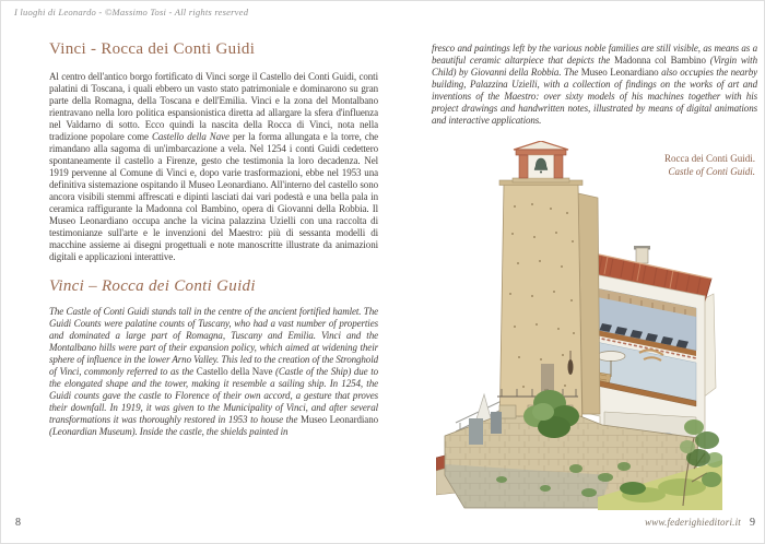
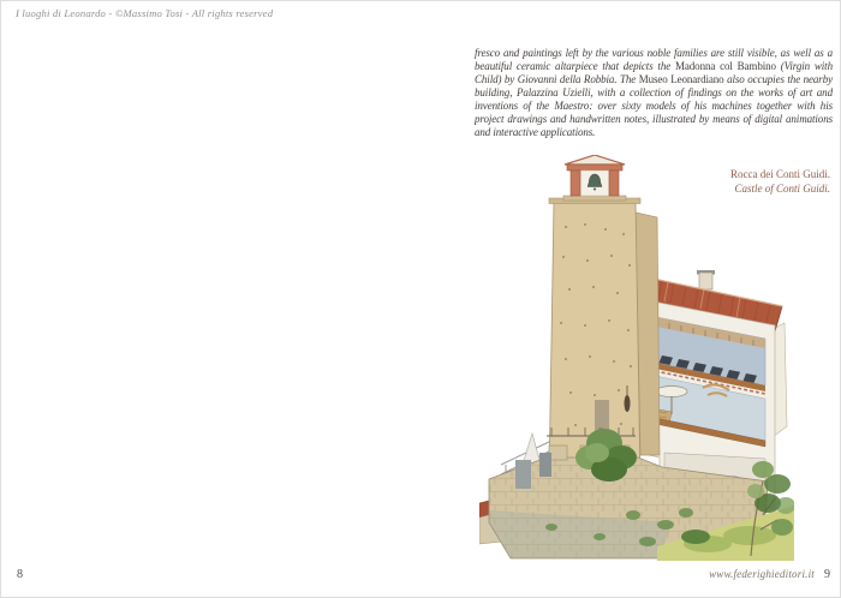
  I luoghi di Leonardo - ©Massimo Tosi - All rights reserved
- Vinci - Rocca dei Conti Guidi
- Al centro dell'antico borgo fortificato di Vinci sorge il Castello dei Conti Guidi, conti palatini di Toscana, i quali ebbero un vasto stato patrimoniale e dominarono su gran parte della Romagna, della Toscana e dell'Emilia. Vinci e la zona del Montalbano rientravano nella loro politica espansionistica diretta ad allargare la sfera d'influenza nel Valdarno di sotto. Ecco quindi la nascita della Rocca di Vinci, nota nella tradizione popolare come Castello della Nave per la forma allungata e la torre, che rimandano alla sagoma di un'imbarcazione a vela. Nel 1254 i conti Guidi cedettero spontaneamente il castello a Firenze, gesto che testimonia la loro decadenza. Nel 1919 pervenne al Comune di Vinci e, dopo varie trasformazioni, ebbe nel 1953 una definitiva sistemazione ospitando il Museo Leonardiano. All'interno del castello sono ancora visibili stemmi affrescati e dipinti lasciati dai vari podestà e una bella pala in ceramica raffigurante la Madonna col Bambino, opera di Giovanni della Robbia. Il Museo Leonardiano occupa anche la vicina palazzina Uzielli con una raccolta di testimonianze sull'arte e le invenzioni del Maestro: più di sessanta modelli di macchine assieme ai disegni progettuali e note manoscritte illustrate da animazioni digitali e applicazioni interattive.
- Vinci – Rocca dei Conti Guidi
- The Castle of Conti Guidi stands tall in the centre of the ancient fortified hamlet. The Guidi Counts were palatine counts of Tuscany, who had a vast number of properties and dominated a large part of Romagna, Tuscany and Emilia. Vinci and the Montalbano hills were part of their expansion policy, which aimed at widening their sphere of influence in the lower Arno Valley. This led to the creation of the Stronghold of Vinci, commonly referred to as the Castello della Nave (Castle of the Ship) due to the elongated shape and the tower, making it resemble a sailing ship. In 1254, the Guidi counts gave the castle to Florence of their own accord, a gesture that proves their downfall. In 1919, it was given to the Municipality of Vinci, and after several transformations it was thoroughly restored in 1953 to house the Museo Leonardiano (Leonardian Museum). Inside the castle, the shields painted in
- fresco and paintings left by the various noble families are still visible, as means as a beautiful ceramic altarpiece that depicts the Madonna col Bambino (Virgin with Child) by Giovanni della Robbia. The Museo Leonardiano also occupies the nearby building, Palazzina Uzielli, with a collection of findings on the works of art and inventions of the Maestro: over sixty models of his machines together with his project drawings and handwritten notes, illustrated by means of digital animations and interactive applications.
+ fresco and paintings left by the various noble families are still visible, as well as a beautiful ceramic altarpiece that depicts the Madonna col Bambino (Virgin with Child) by Giovanni della Robbia. The Museo Leonardiano also occupies the nearby building, Palazzina Uzielli, with a collection of findings on the works of art and inventions of the Maestro: over sixty models of his machines together with his project drawings and handwritten notes, illustrated by means of digital animations and interactive applications.
  Rocca dei Conti Guidi.
  Castle of Conti Guidi.
  8
  www.federighieditori.it
  9
